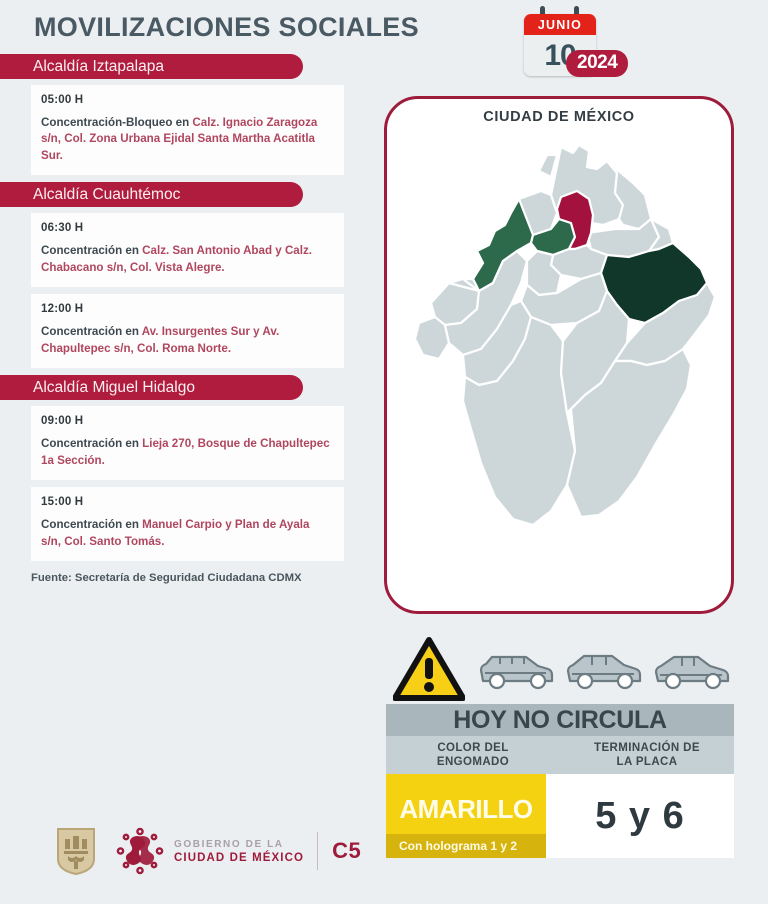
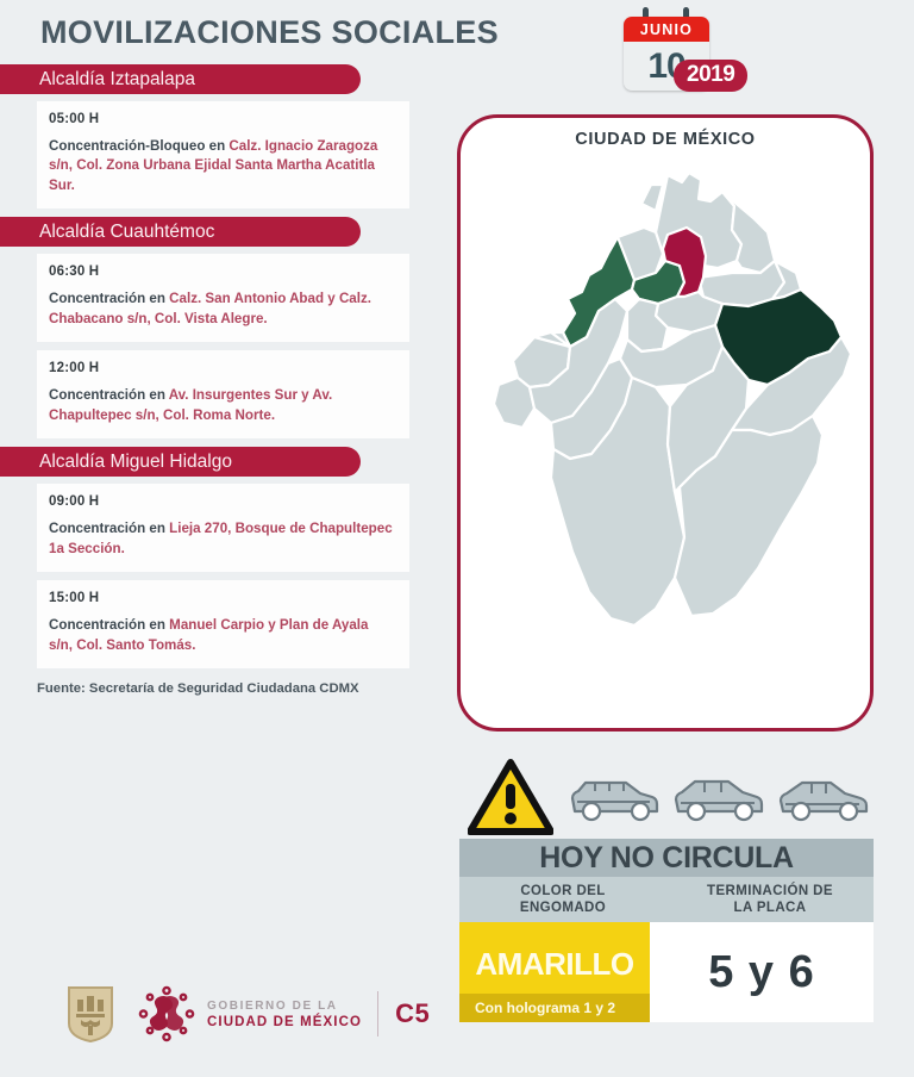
  MOVILIZACIONES SOCIALES
  JUNIO
- 2024
+ 2019
  Alcaldía Iztapalapa
  05:00 H
  Concentración-Bloqueo en Calz. Ignacio Zaragoza s/n, Col. Zona Urbana Ejidal Santa Martha Acatitla Sur.
  Alcaldía Cuauhtémoc
  06:30 H
  Concentración en Calz. San Antonio Abad y Calz. Chabacano s/n, Col. Vista Alegre.
  12:00 H
  Concentración en Av. Insurgentes Sur y Av. Chapultepec s/n, Col. Roma Norte.
  Alcaldía Miguel Hidalgo
  09:00 H
  Concentración en Lieja 270, Bosque de Chapultepec 1a Sección.
  15:00 H
  Concentración en Manuel Carpio y Plan de Ayala s/n, Col. Santo Tomás.
  Fuente: Secretaría de Seguridad Ciudadana CDMX
  CIUDAD DE MÉXICO
  HOY NO CIRCULA
  COLOR DEL
  ENGOMADO
  TERMINACIÓN DE
  LA PLACA
  AMARILLO
  Con holograma 1 y 2
  5 y 6
  GOBIERNO DE LA
  CIUDAD DE MÉXICO
  C5
